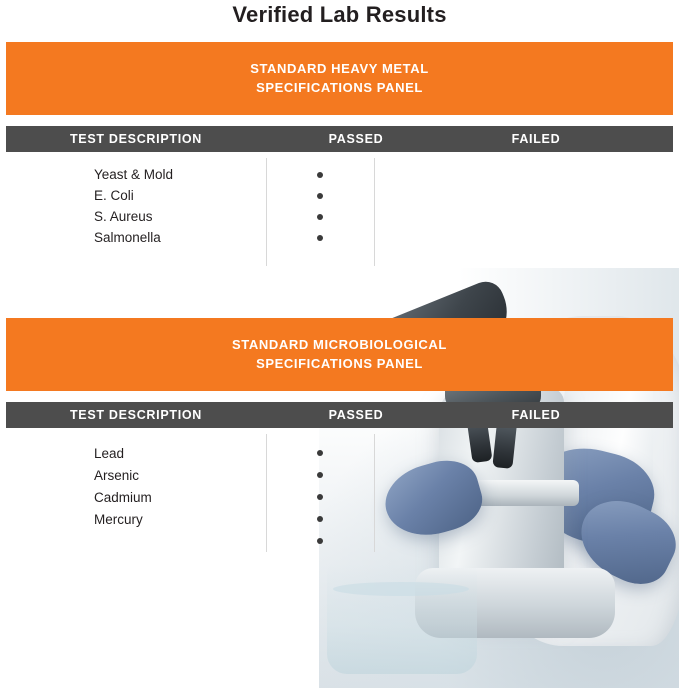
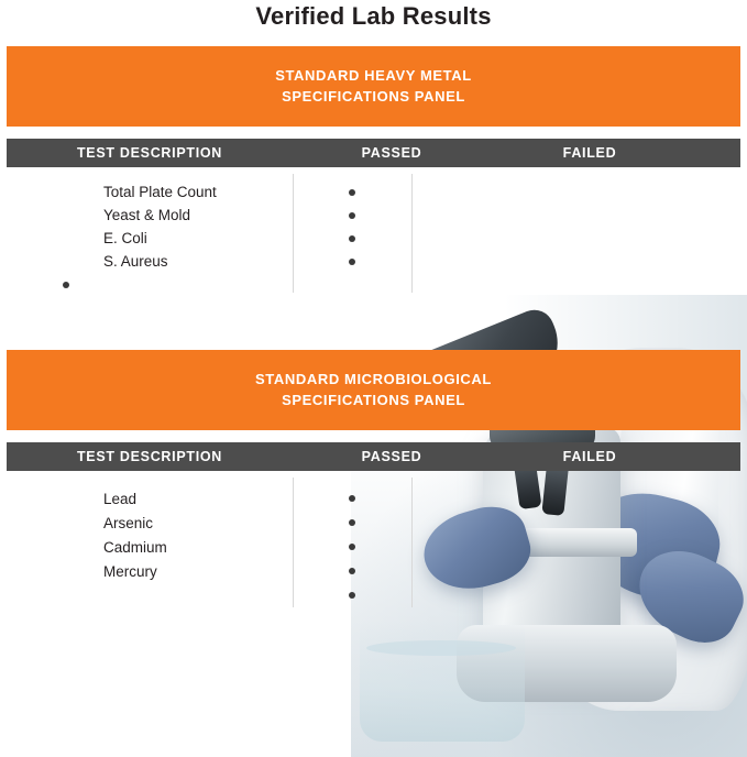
  Verified Lab Results
  STANDARD HEAVY METAL
  SPECIFICATIONS PANEL
  TEST DESCRIPTION
  PASSED
  FAILED
+ Total Plate Count
  Yeast & Mold
  E. Coli
  S. Aureus
- Salmonella
  STANDARD MICROBIOLOGICAL
  SPECIFICATIONS PANEL
  TEST DESCRIPTION
  PASSED
  FAILED
  Lead
  Arsenic
  Cadmium
  Mercury
